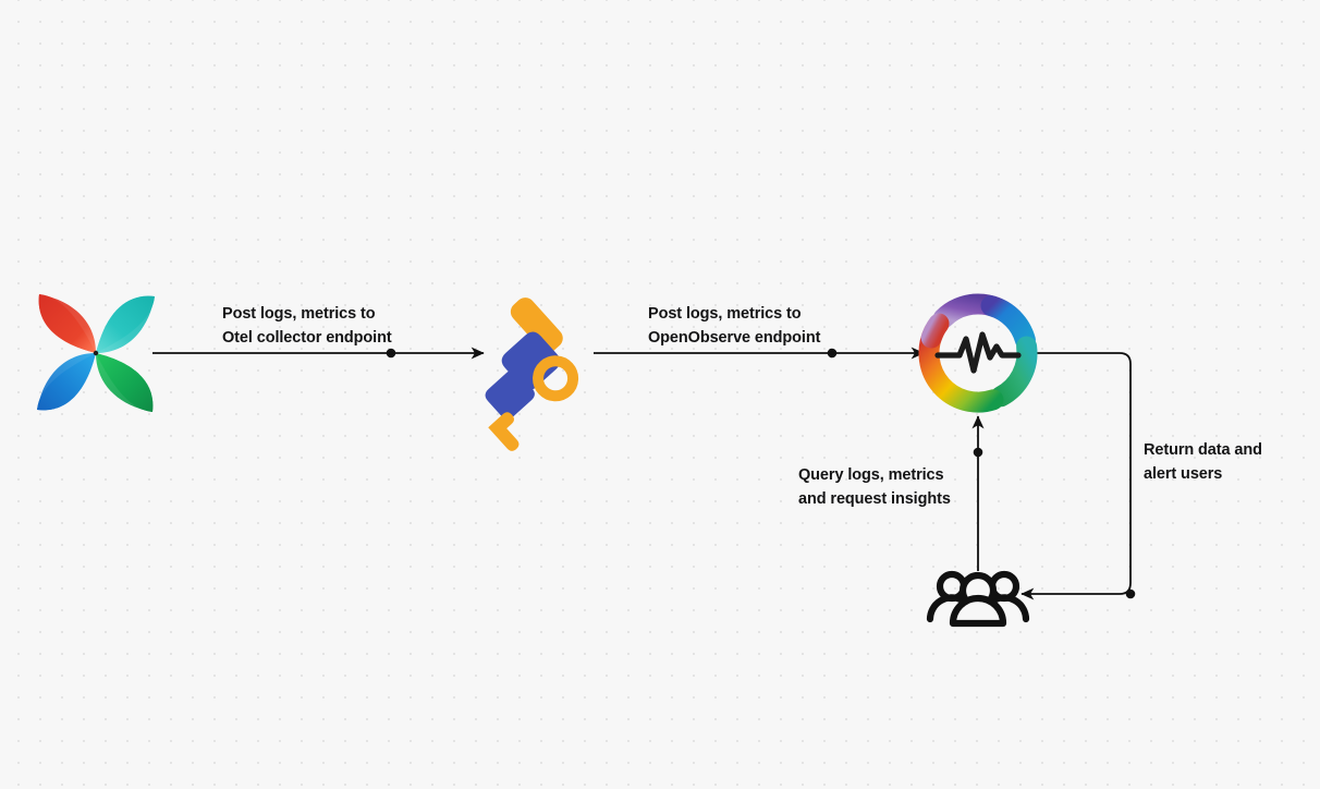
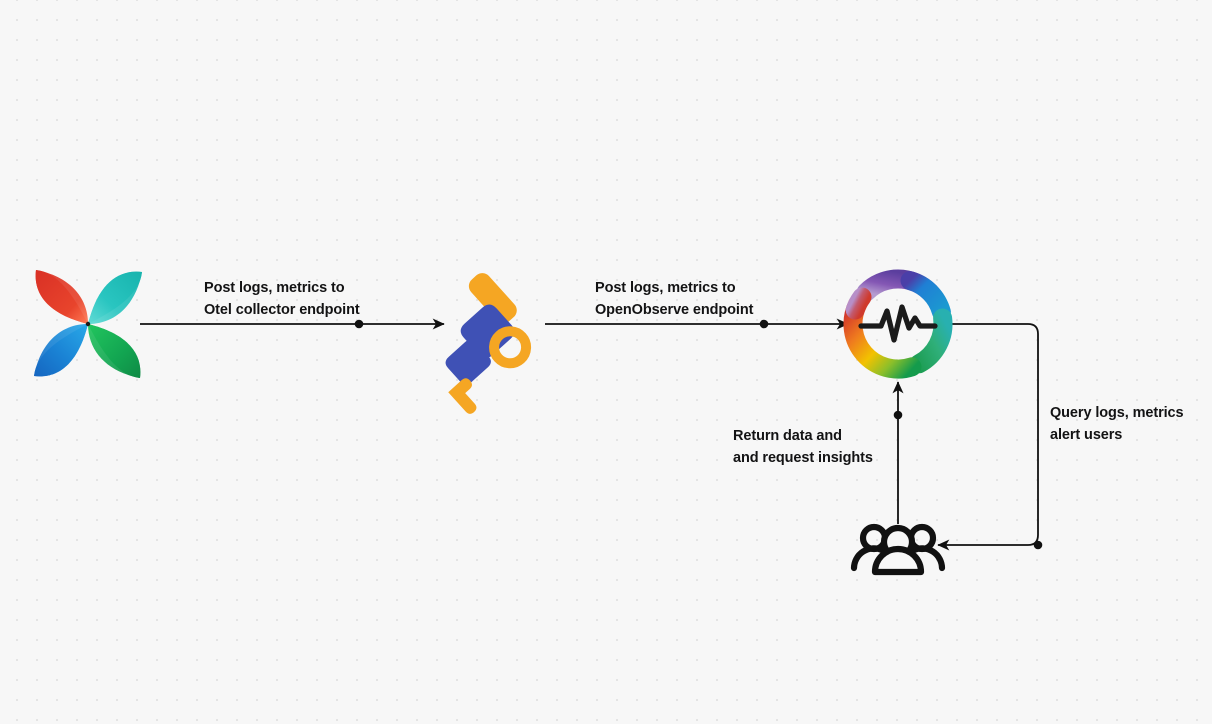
  Post logs, metrics to
  Otel collector endpoint
  Post logs, metrics to
  OpenObserve endpoint
- Query logs, metrics
+ Return data and
  and request insights
- Return data and
+ Query logs, metrics
  alert users
